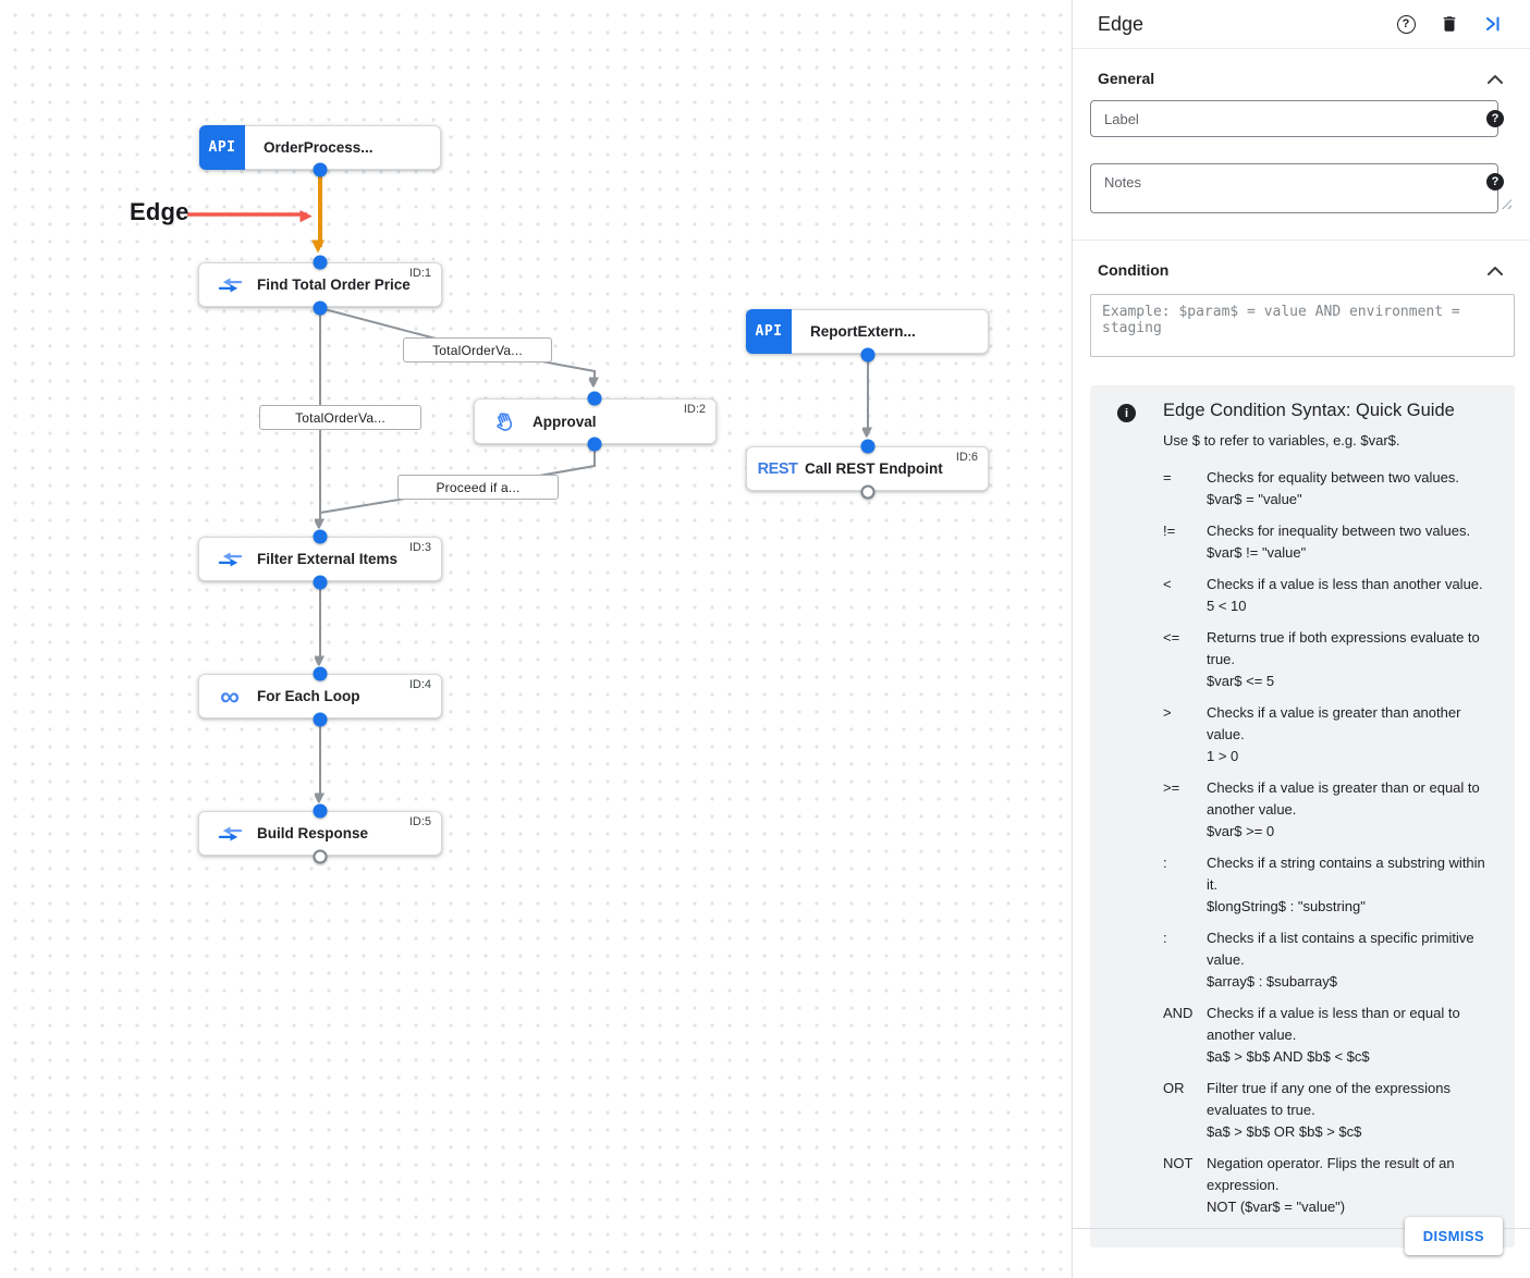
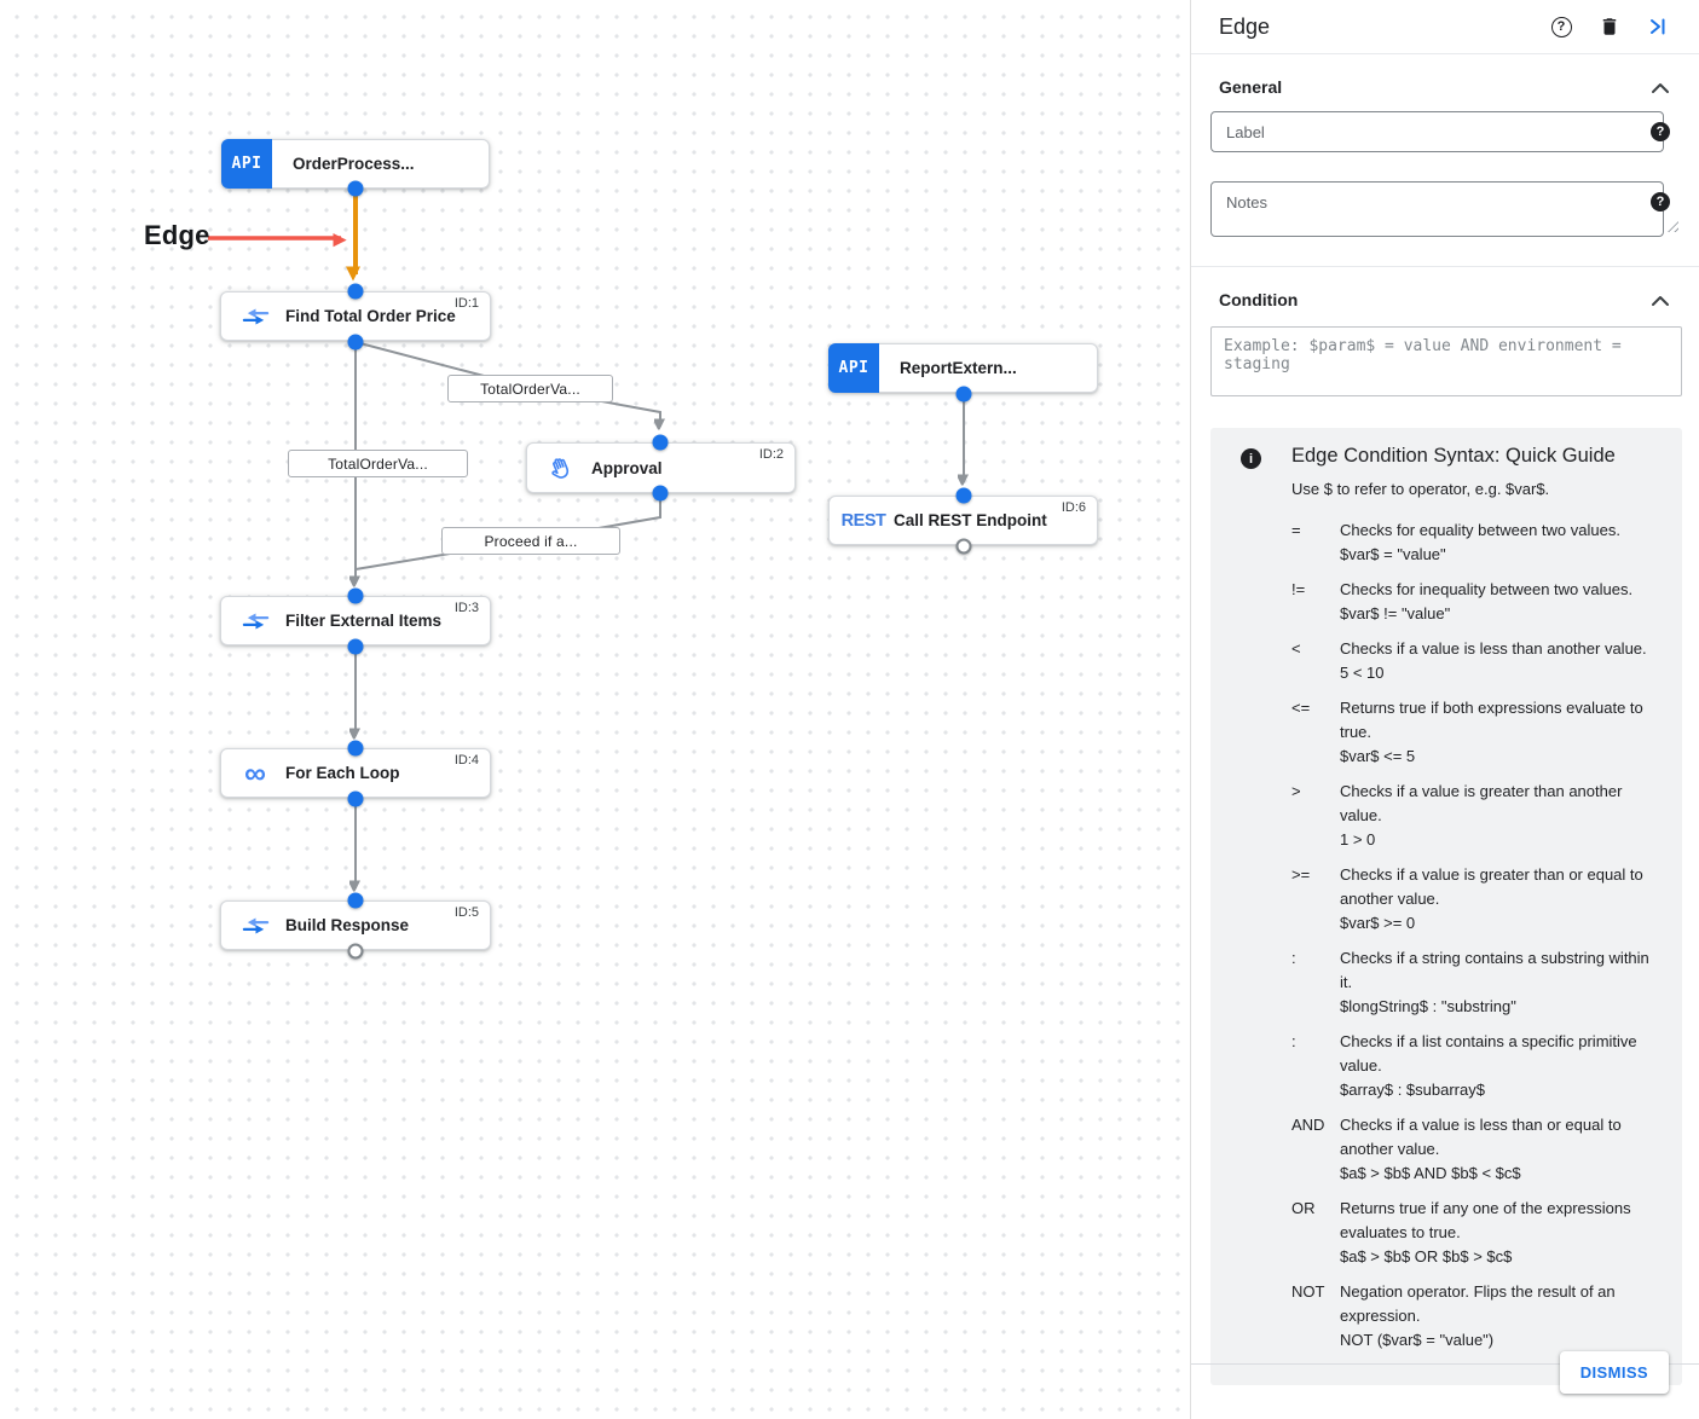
  Edge
  API
  OrderProcess...
  Find Total Order Price
  ID:1
  Approval
  ID:2
  API
  ReportExtern...
  REST
  Call REST Endpoint
  ID:6
  Filter External Items
  ID:3
  ∞
  For Each Loop
  ID:4
  Build Response
  ID:5
  TotalOrderVa...
  TotalOrderVa...
  Proceed if a...
  Edge
  ?
  General
  Label
  ?
  Notes
  ?
  Condition
  i
  Edge Condition Syntax: Quick Guide
- Use $ to refer to variables, e.g. $var$.
+ Use $ to refer to operator, e.g. $var$.
  =
  Checks for equality between two values.
  $var$ = "value"
  !=
  Checks for inequality between two values.
  $var$ != "value"
  <
  Checks if a value is less than another value.
  5 < 10
  <=
  Returns true if both expressions evaluate to true.
  $var$ <= 5
  >
  Checks if a value is greater than another value.
  1 > 0
  >=
  Checks if a value is greater than or equal to another value.
  $var$ >= 0
  :
  Checks if a string contains a substring within it.
  $longString$ : "substring"
  :
  Checks if a list contains a specific primitive value.
  $array$ : $subarray$
  AND
  Checks if a value is less than or equal to another value.
  $a$ > $b$ AND $b$ < $c$
  OR
- Filter true if any one of the expressions evaluates to true.
+ Returns true if any one of the expressions evaluates to true.
  $a$ > $b$ OR $b$ > $c$
  NOT
  Negation operator. Flips the result of an expression.
  NOT ($var$ = "value")
  DISMISS
